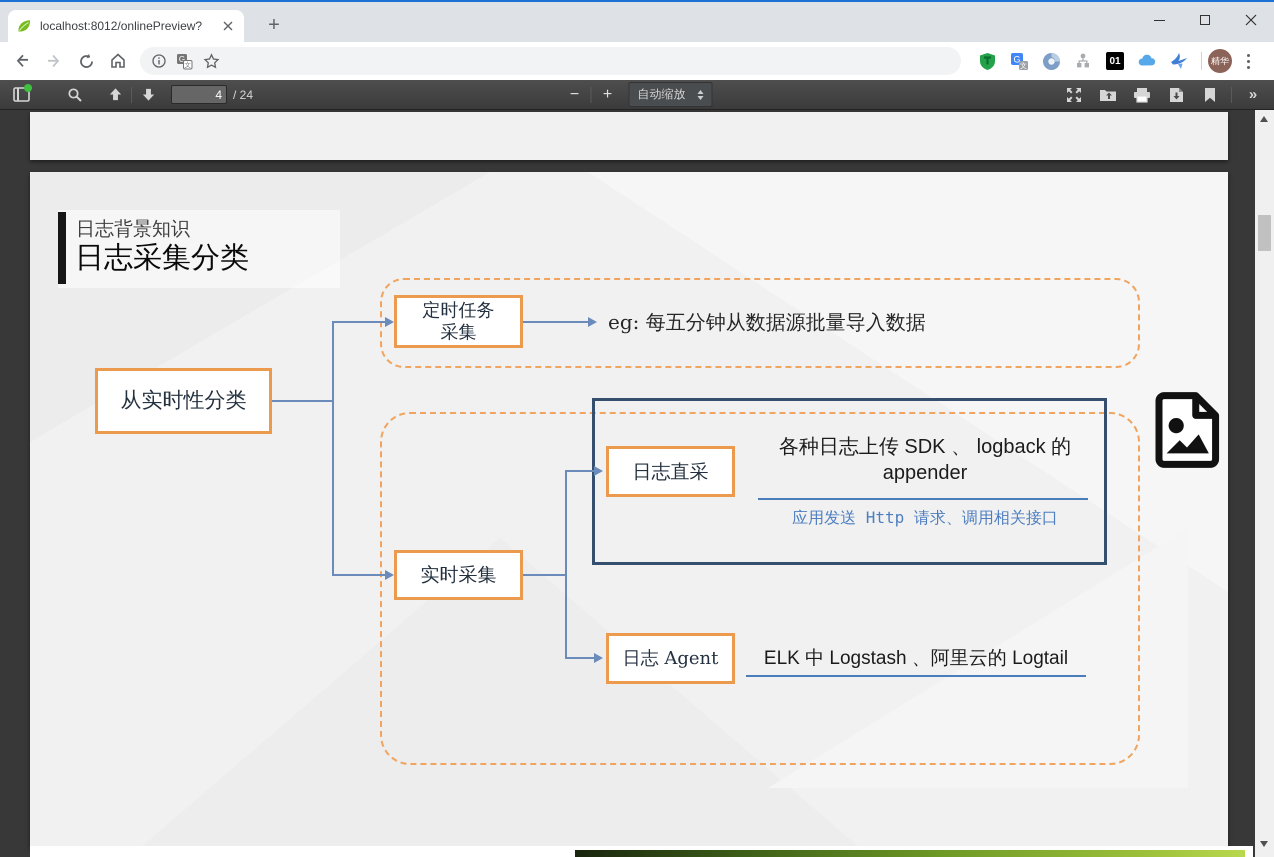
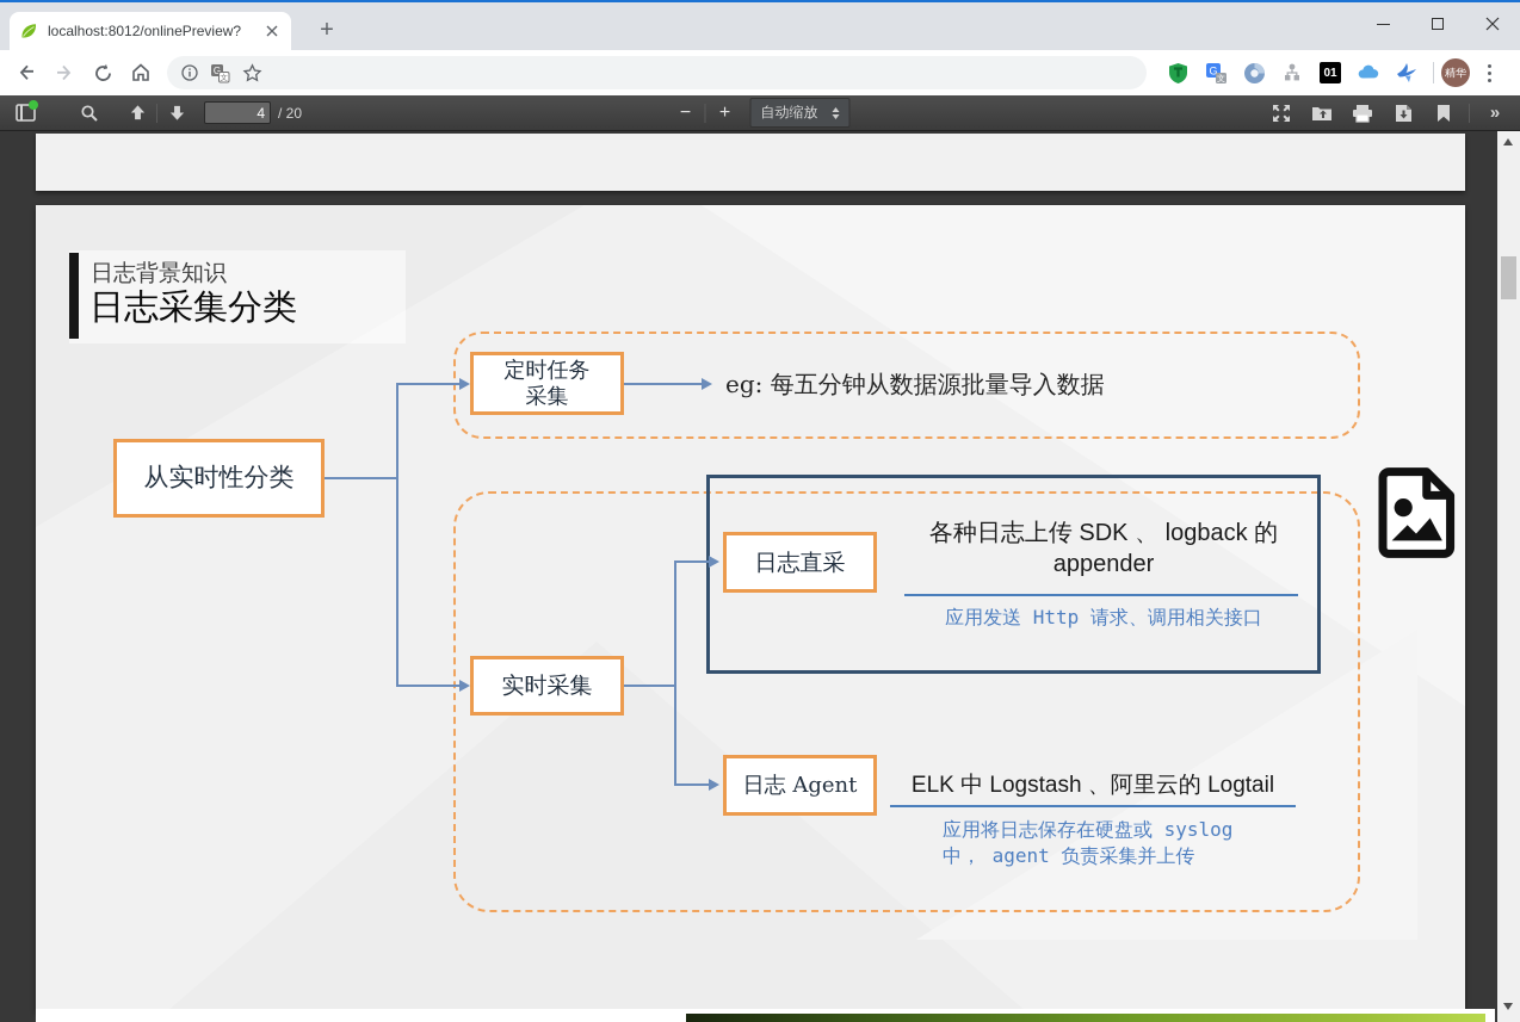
  localhost:8012/onlinePreview?
  +
  G
  G
  01
  精华
  4
- / 24
+ / 20
  −
  +
  自动缩放
  »
  日志背景知识
  日志采集分类
  从实时性分类
  定时任务
  采集
  实时采集
  日志直采
  日志 Agent
  eg: 每五分钟从数据源批量导入数据
  各种日志上传 SDK 、 logback 的 appender
  应用发送 Http 请求、调用相关接口
  ELK 中 Logstash 、阿里云的 Logtail
+ 应用将日志保存在硬盘或 syslog
+ 中， agent 负责采集并上传
